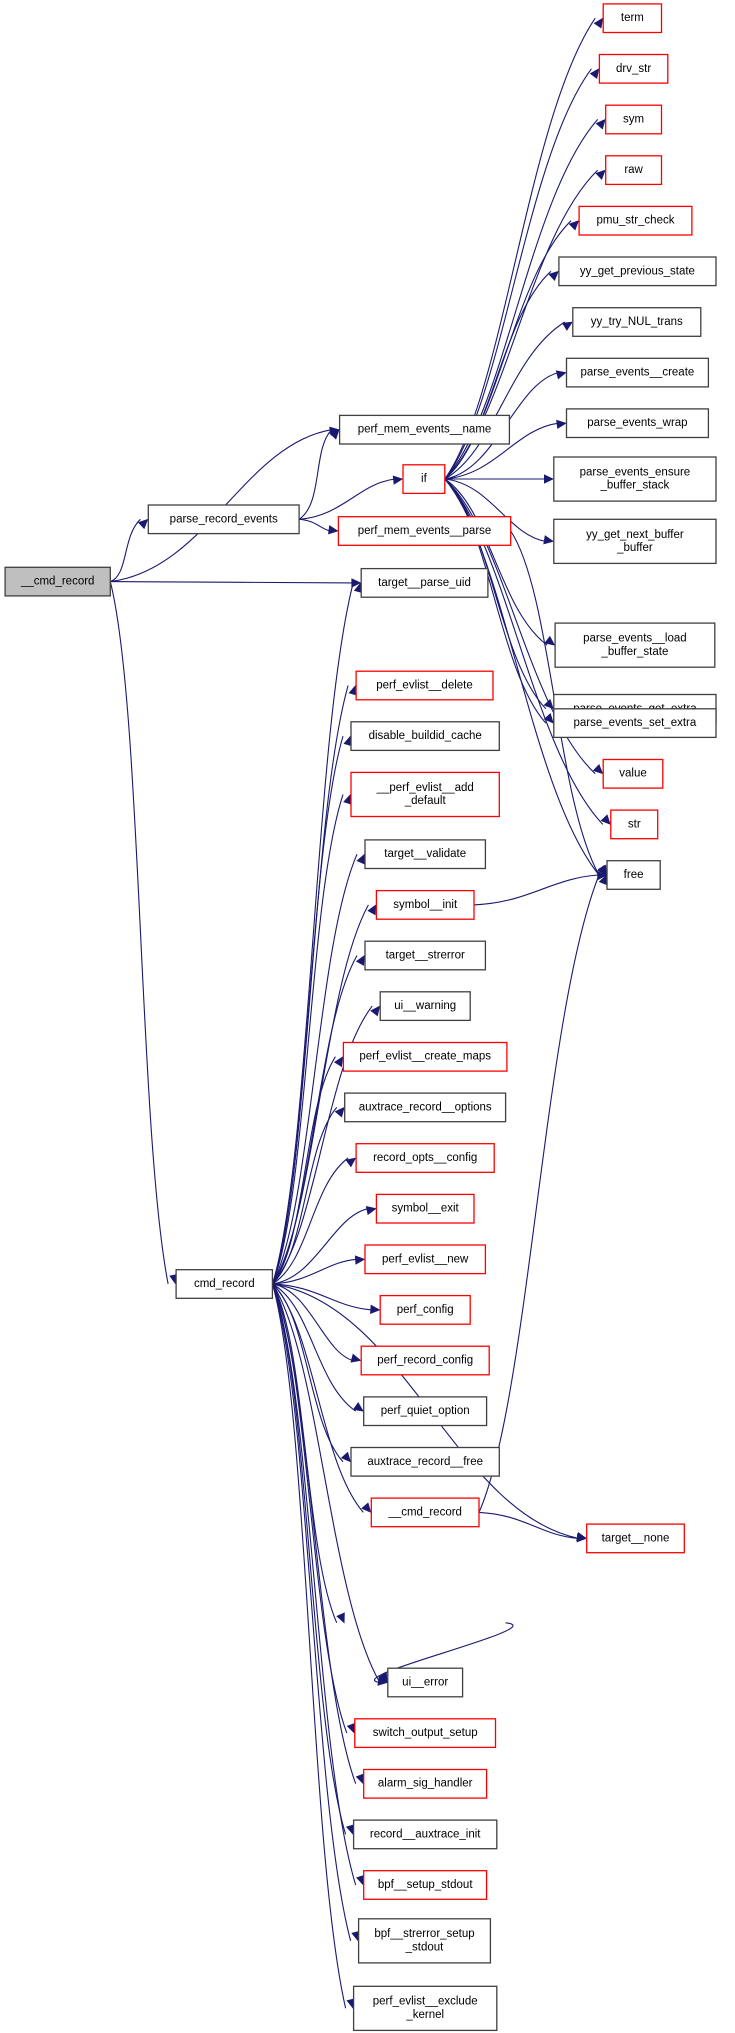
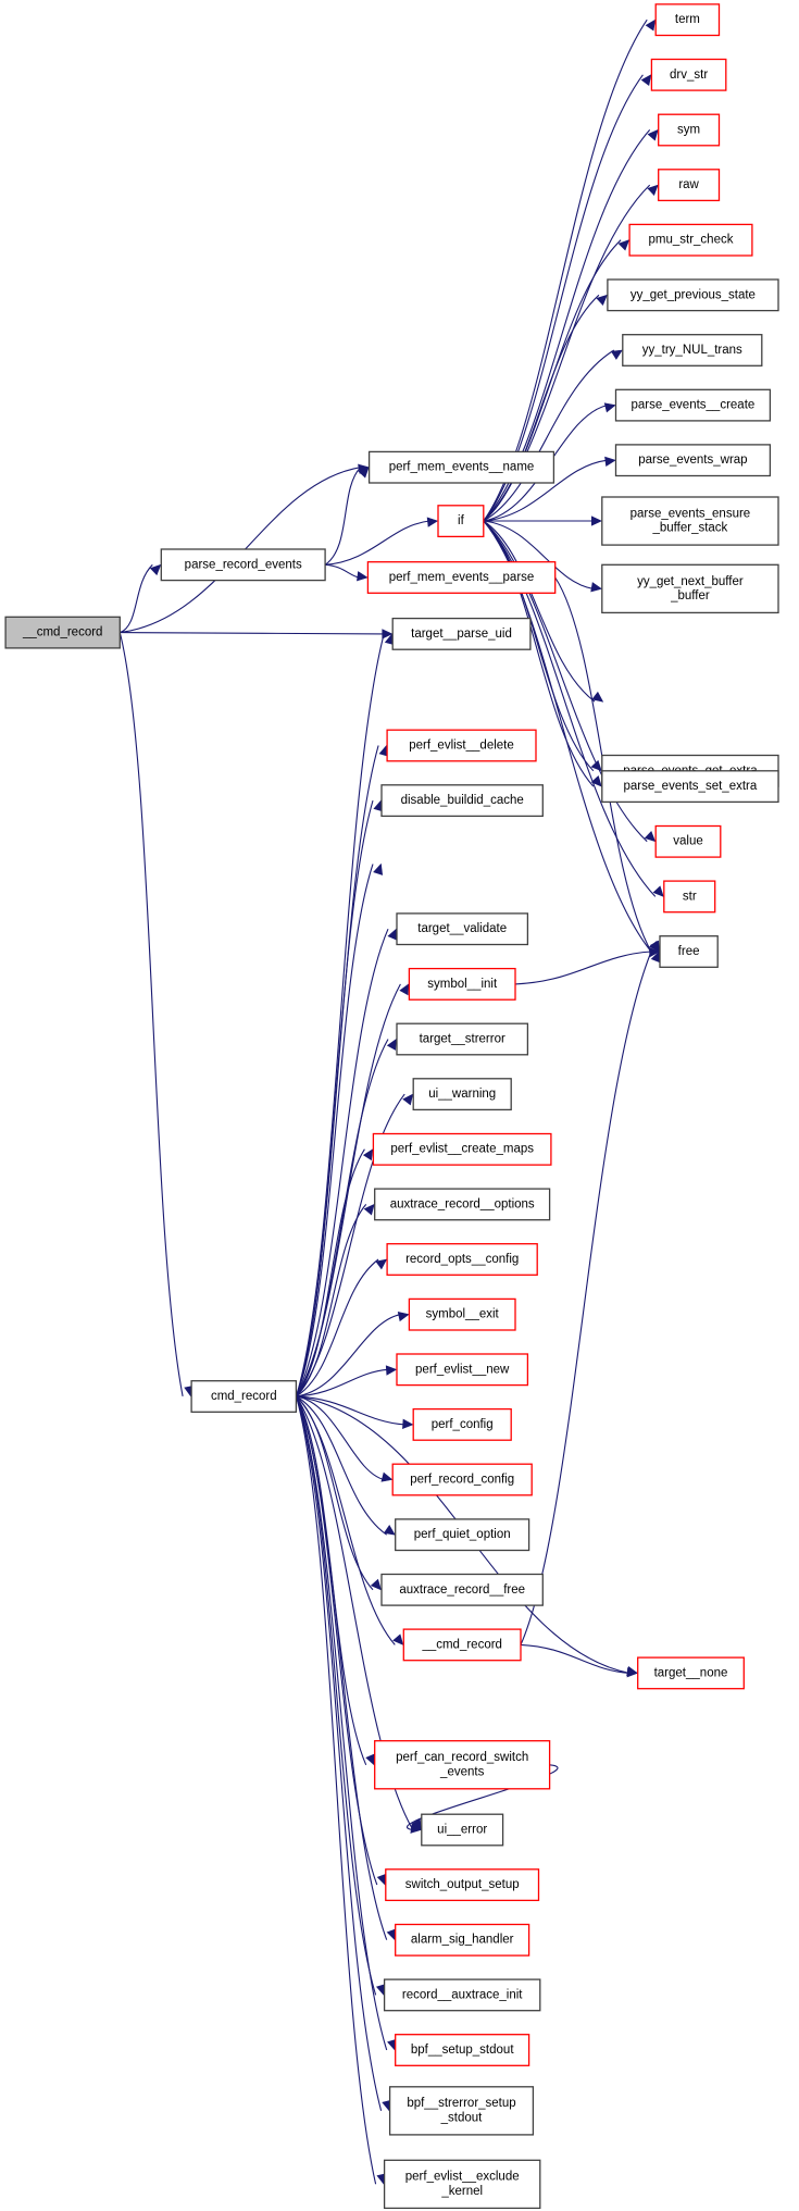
  __cmd_record
  parse_record_events
  perf_mem_events__name
  if
  perf_mem_events__parse
  target__parse_uid
  term
  drv_str
  sym
  raw
  pmu_str_check
  yy_get_previous_state
  yy_try_NUL_trans
  parse_events__create
  parse_events_wrap
  parse_events_ensure
  _buffer_stack
  yy_get_next_buffer
  _buffer
- parse_events__load
- _buffer_state
  parse_events_set_extra
  value
  str
  free
  perf_evlist__delete
  disable_buildid_cache
- __perf_evlist__add
- _default
  target__validate
  symbol__init
  target__strerror
  ui__warning
  perf_evlist__create_maps
  auxtrace_record__options
  record_opts__config
  symbol__exit
  perf_evlist__new
  perf_config
  perf_record_config
  perf_quiet_option
  auxtrace_record__free
  __cmd_record
  target__none
+ perf_can_record_switch
+ _events
  ui__error
  switch_output_setup
  alarm_sig_handler
  record__auxtrace_init
  bpf__setup_stdout
  bpf__strerror_setup
  _stdout
  perf_evlist__exclude
  _kernel
  cmd_record
